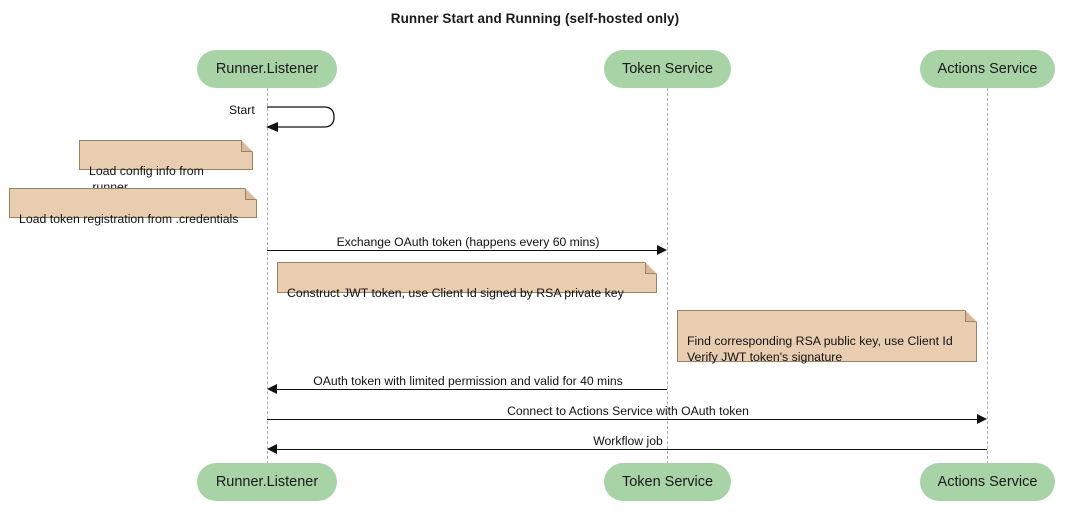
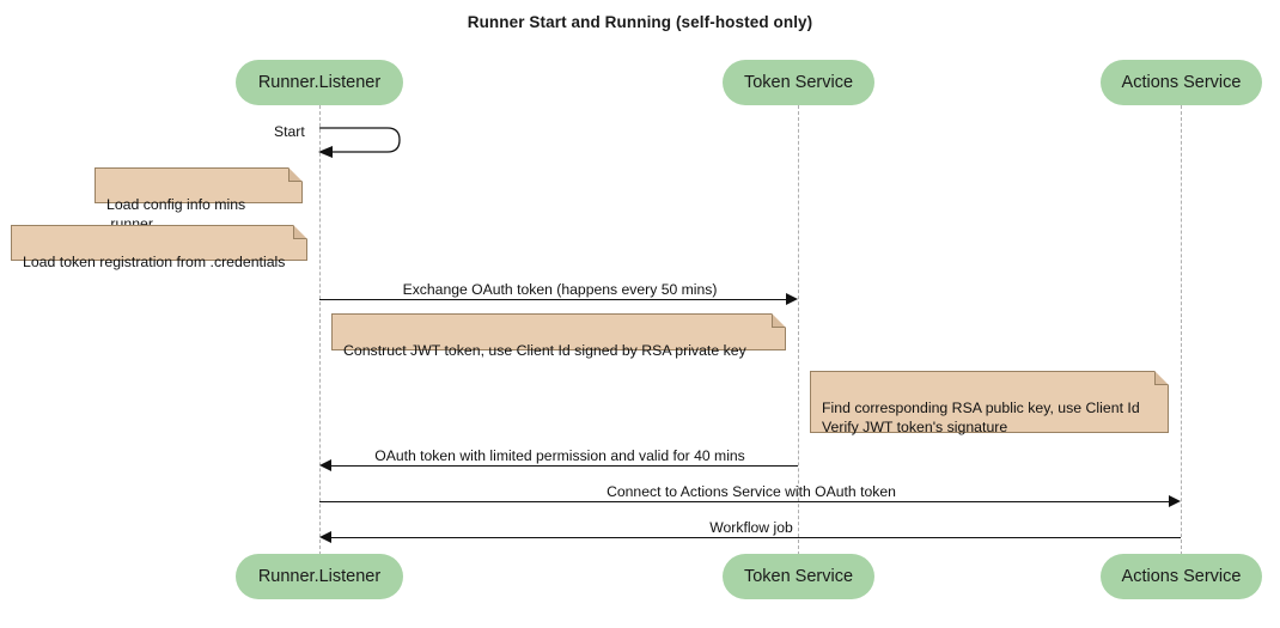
  Runner Start and Running (self-hosted only)
  Runner.Listener
  Token Service
  Actions Service
  Runner.Listener
  Token Service
  Actions Service
  Start
- Load config info from .runner
+ Load config info mins .runner
  Load token registration from .credentials
- Exchange OAuth token (happens every 60 mins)
+ Exchange OAuth token (happens every 50 mins)
  Construct JWT token, use Client Id signed by RSA private key
  Find corresponding RSA public key, use Client Id
  Verify JWT token's signature
  OAuth token with limited permission and valid for 40 mins
  Connect to Actions Service with OAuth token
  Workflow job
